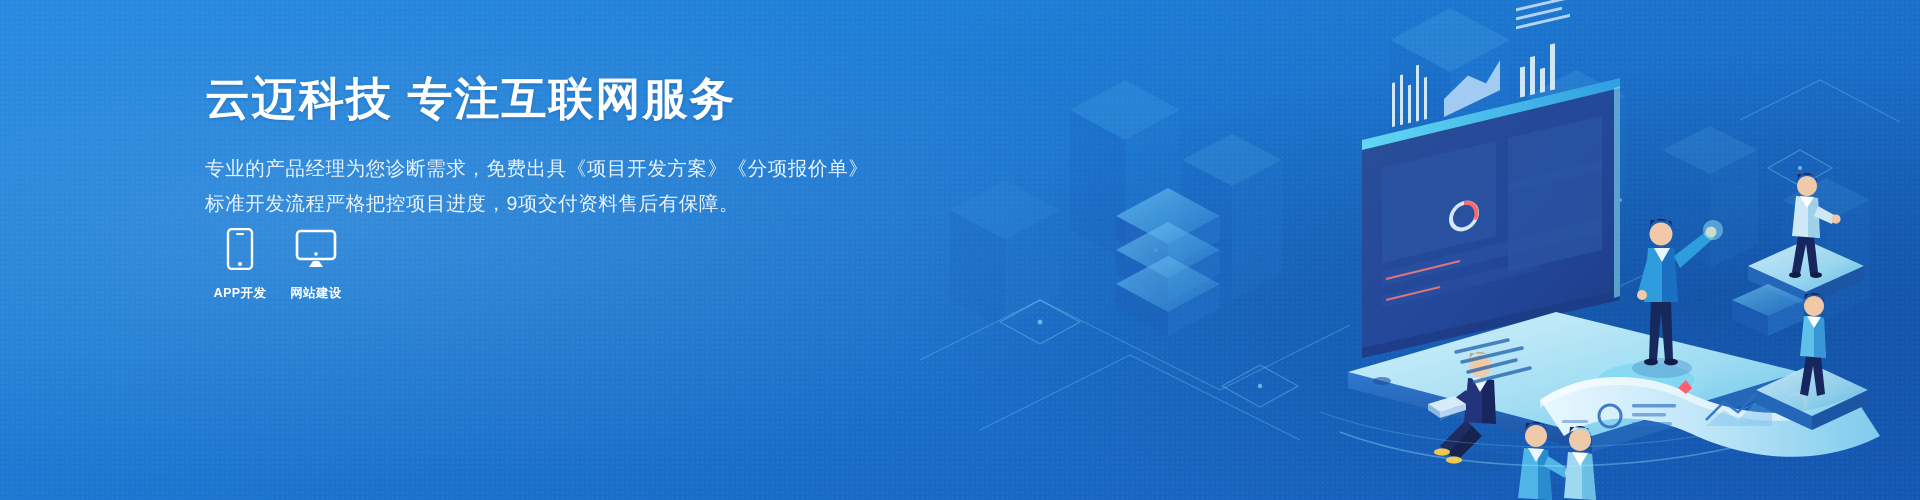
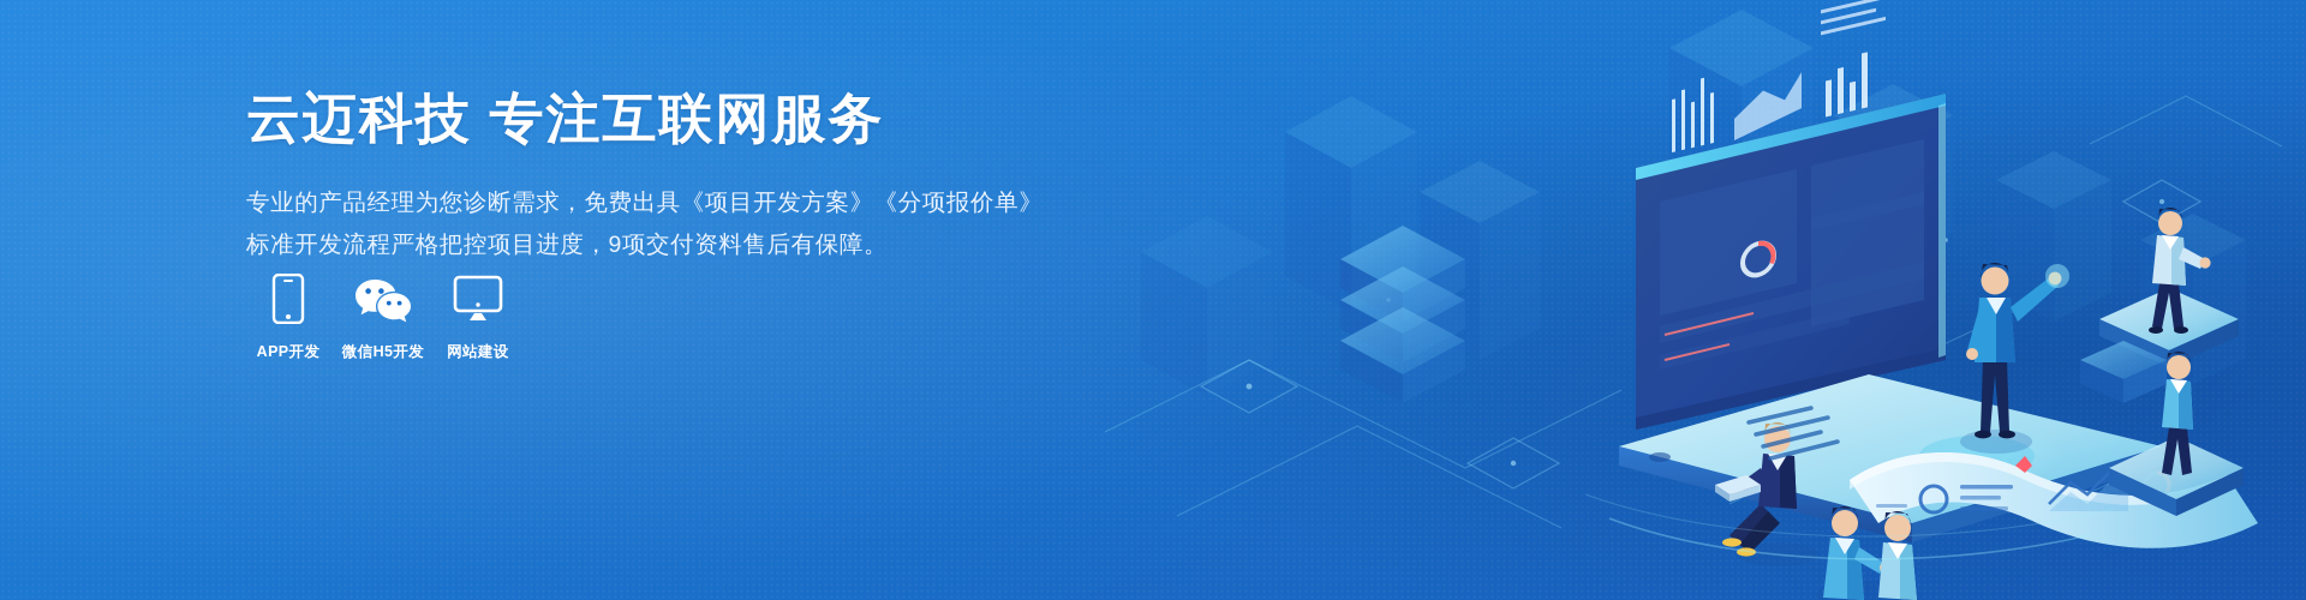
  云迈科技 专注互联网服务
  专业的产品经理为您诊断需求，免费出具《项目开发方案》《分项报价单》
  标准开发流程严格把控项目进度，9项交付资料售后有保障。
  APP开发
+ 微信H5开发
  网站建设
